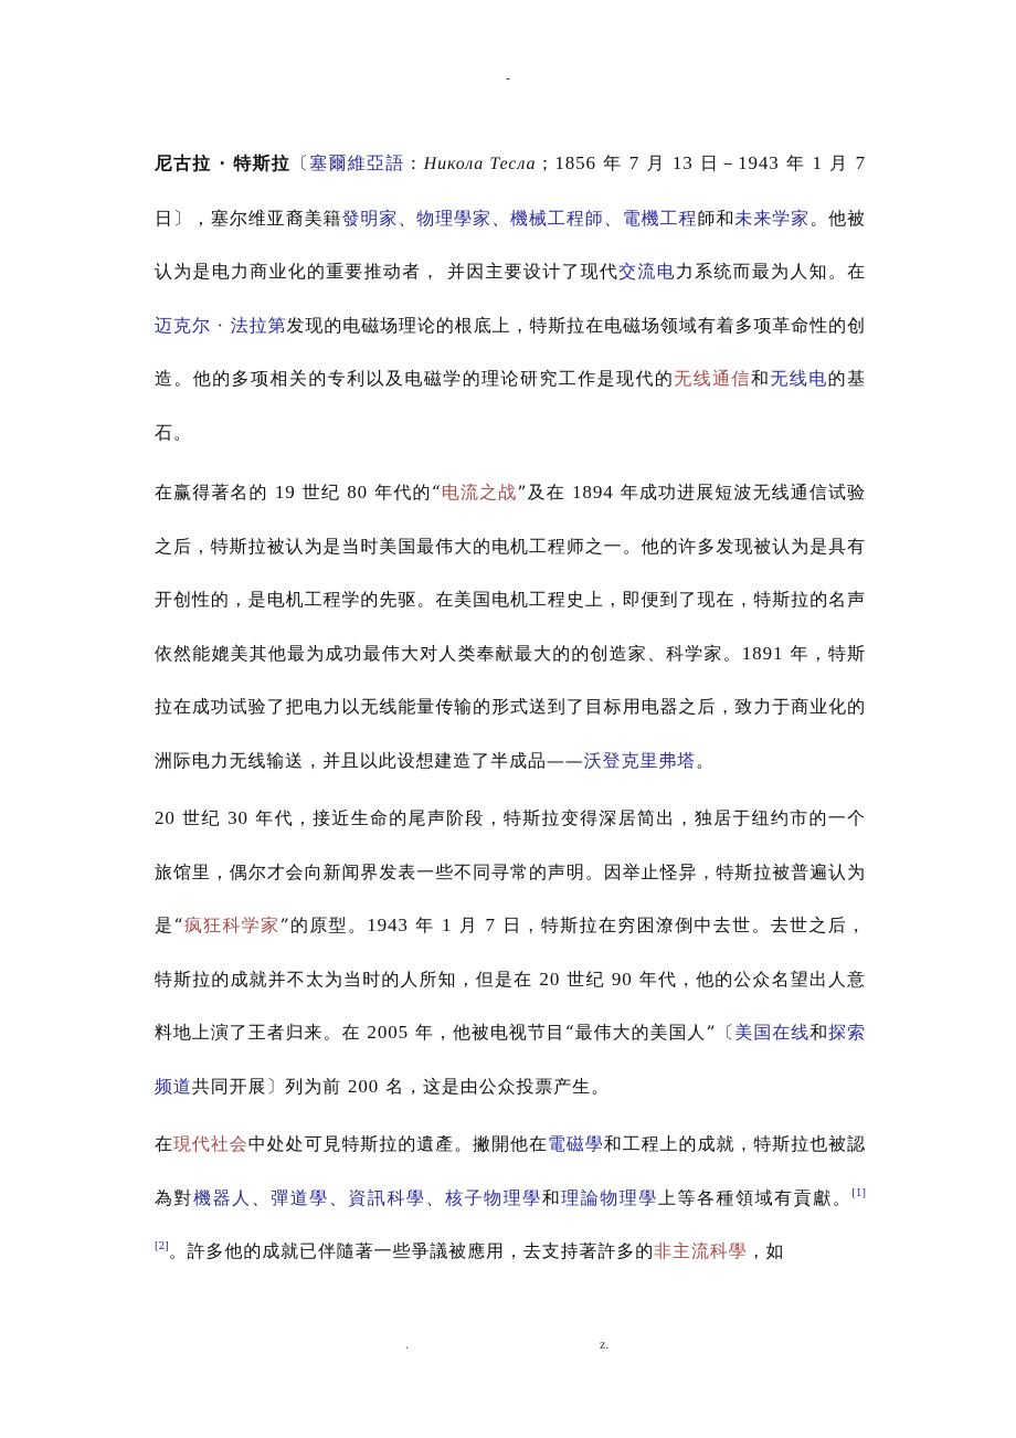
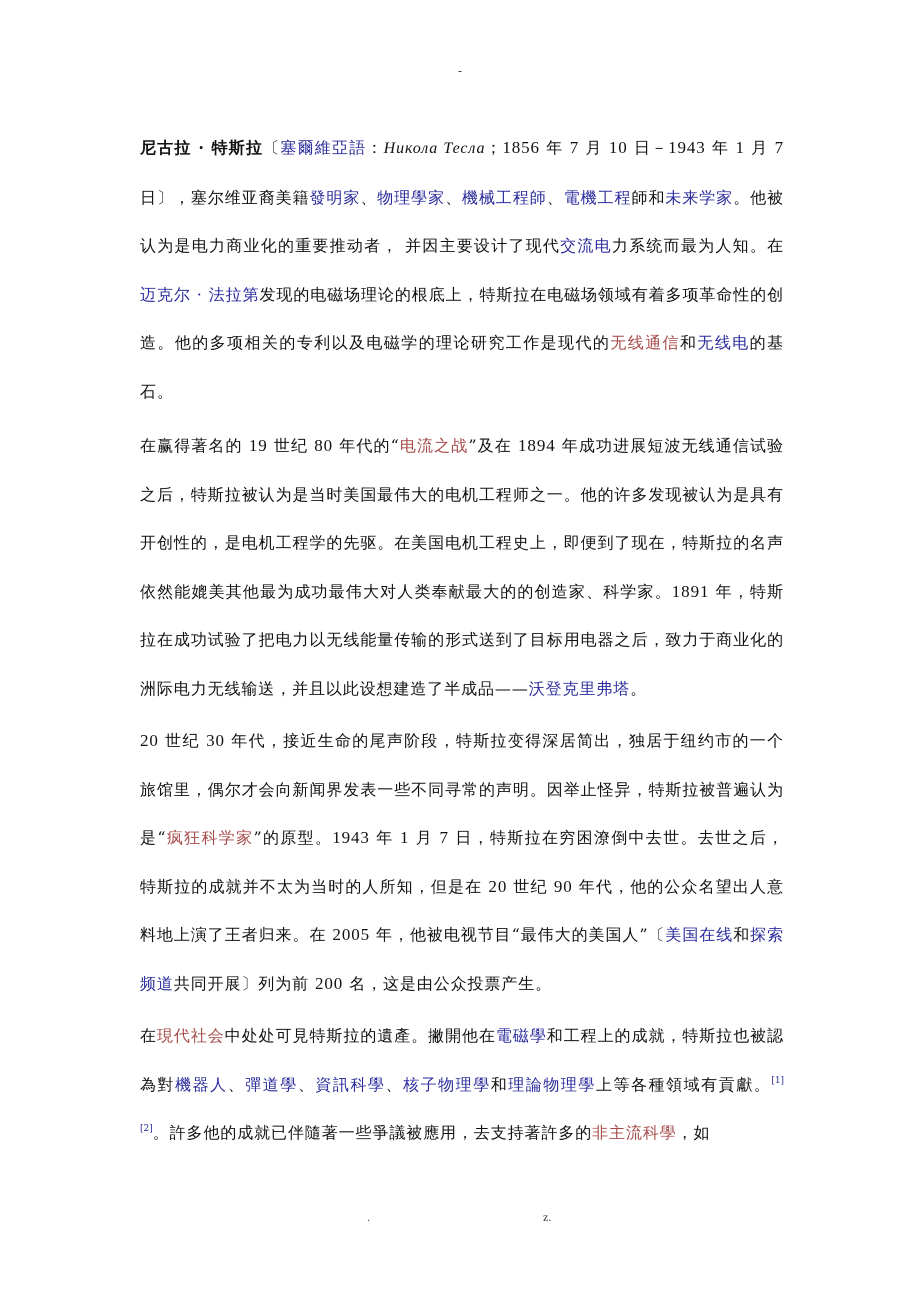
  -
- 尼古拉 · 特斯拉〔塞爾維亞語：Никола Тесла；1856 年 7 月 13 日－1943 年 1 月 7 日〕，塞尔维亚裔美籍發明家、物理學家、機械工程師、電機工程師和未来学家。他被认为是电力商业化的重要推动者， 并因主要设计了现代交流电力系统而最为人知。在迈克尔 · 法拉第发现的电磁场理论的根底上，特斯拉在电磁场领域有着多项革命性的创造。他的多项相关的专利以及电磁学的理论研究工作是现代的无线通信和无线电的基石。
+ 尼古拉 · 特斯拉〔塞爾維亞語：Никола Тесла；1856 年 7 月 10 日－1943 年 1 月 7 日〕，塞尔维亚裔美籍發明家、物理學家、機械工程師、電機工程師和未来学家。他被认为是电力商业化的重要推动者， 并因主要设计了现代交流电力系统而最为人知。在迈克尔 · 法拉第发现的电磁场理论的根底上，特斯拉在电磁场领域有着多项革命性的创造。他的多项相关的专利以及电磁学的理论研究工作是现代的无线通信和无线电的基石。
  在赢得著名的 19 世纪 80 年代的“电流之战”及在 1894 年成功进展短波无线通信试验之后，特斯拉被认为是当时美国最伟大的电机工程师之一。他的许多发现被认为是具有开创性的，是电机工程学的先驱。在美国电机工程史上，即便到了现在，特斯拉的名声依然能媲美其他最为成功最伟大对人类奉献最大的的创造家、科学家。1891 年，特斯拉在成功试验了把电力以无线能量传输的形式送到了目标用电器之后，致力于商业化的洲际电力无线输送，并且以此设想建造了半成品——沃登克里弗塔。
  20 世纪 30 年代，接近生命的尾声阶段，特斯拉变得深居简出，独居于纽约市的一个旅馆里，偶尔才会向新闻界发表一些不同寻常的声明。因举止怪异，特斯拉被普遍认为是“疯狂科学家”的原型。1943 年 1 月 7 日，特斯拉在穷困潦倒中去世。去世之后，特斯拉的成就并不太为当时的人所知，但是在 20 世纪 90 年代，他的公众名望出人意料地上演了王者归来。在 2005 年，他被电视节目“最伟大的美国人”〔美国在线和探索频道共同开展〕列为前 200 名，这是由公众投票产生。
  在現代社会中处处可見特斯拉的遺產。撇開他在電磁學和工程上的成就，特斯拉也被認為對機器人、彈道學、資訊科學、核子物理學和理論物理學上等各種領域有貢獻。[1][2]。許多他的成就已伴隨著一些爭議被應用，去支持著許多的非主流科學，如
  .
  z.
